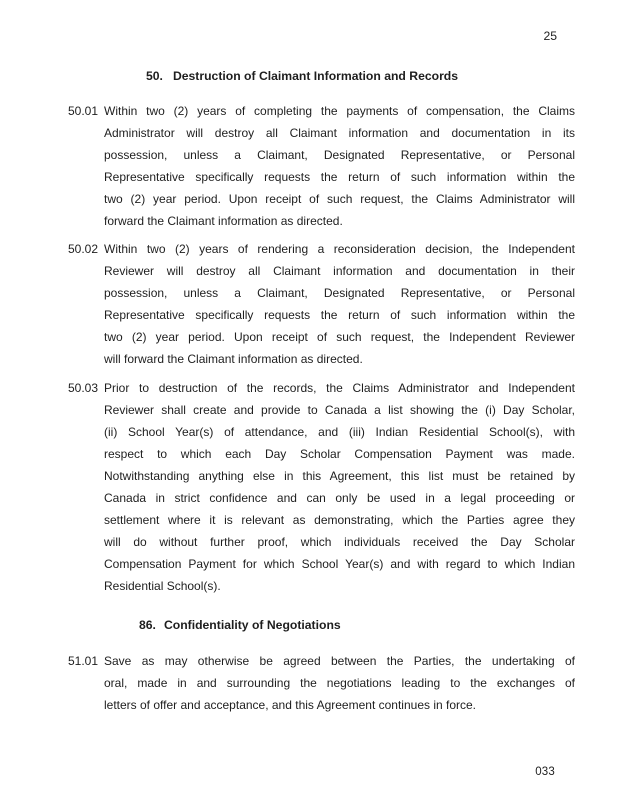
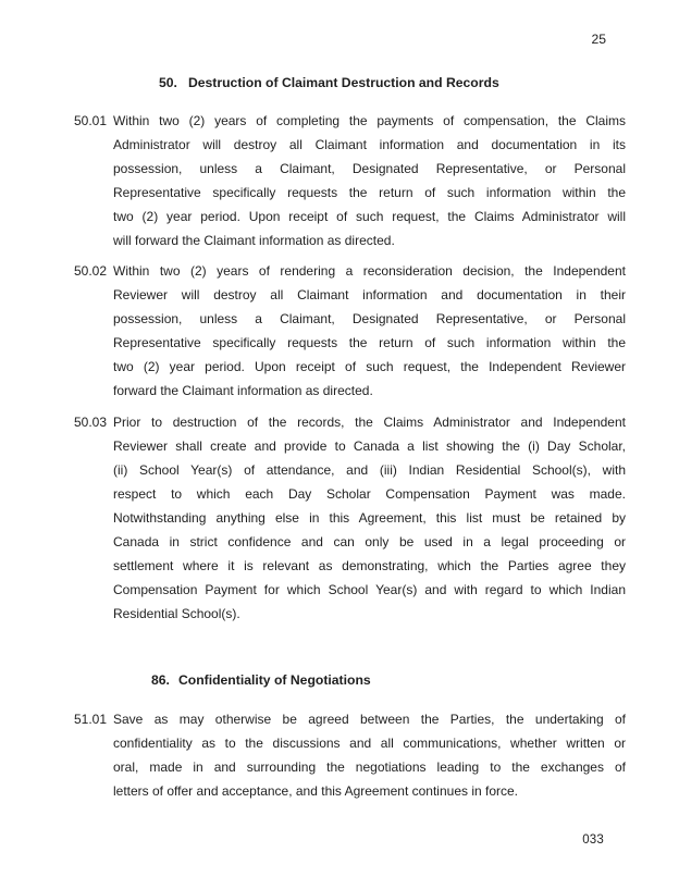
  25
  50.
- Destruction of Claimant Information and Records
+ Destruction of Claimant Destruction and Records
  50.01
  Within two (2) years of completing the payments of compensation, the Claims
  Administrator will destroy all Claimant information and documentation in its
  possession, unless a Claimant, Designated Representative, or Personal
  Representative specifically requests the return of such information within the
  two (2) year period. Upon receipt of such request, the Claims Administrator will
- forward the Claimant information as directed.
+ will forward the Claimant information as directed.
  50.02
  Within two (2) years of rendering a reconsideration decision, the Independent
  Reviewer will destroy all Claimant information and documentation in their
  possession, unless a Claimant, Designated Representative, or Personal
  Representative specifically requests the return of such information within the
  two (2) year period. Upon receipt of such request, the Independent Reviewer
- will forward the Claimant information as directed.
+ forward the Claimant information as directed.
  50.03
  Prior to destruction of the records, the Claims Administrator and Independent
  Reviewer shall create and provide to Canada a list showing the (i) Day Scholar,
  (ii) School Year(s) of attendance, and (iii) Indian Residential School(s), with
  respect to which each Day Scholar Compensation Payment was made.
  Notwithstanding anything else in this Agreement, this list must be retained by
  Canada in strict confidence and can only be used in a legal proceeding or
  settlement where it is relevant as demonstrating, which the Parties agree they
- will do without further proof, which individuals received the Day Scholar
  Compensation Payment for which School Year(s) and with regard to which Indian
  Residential School(s).
  86.
  Confidentiality of Negotiations
  51.01
  Save as may otherwise be agreed between the Parties, the undertaking of
+ confidentiality as to the discussions and all communications, whether written or
  oral, made in and surrounding the negotiations leading to the exchanges of
  letters of offer and acceptance, and this Agreement continues in force.
  033
